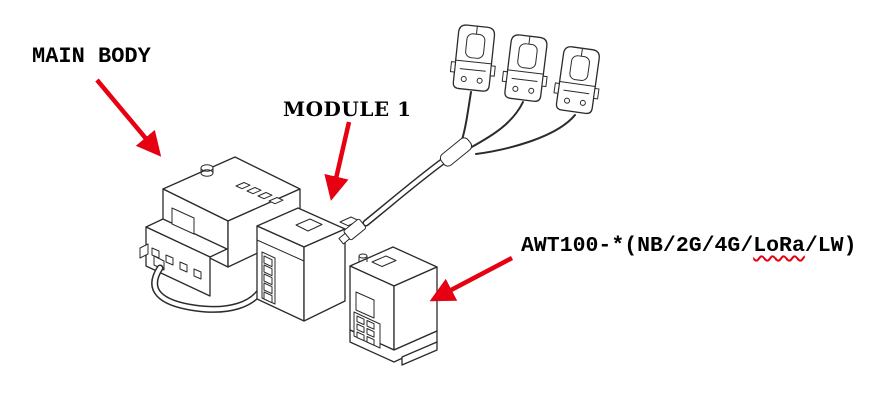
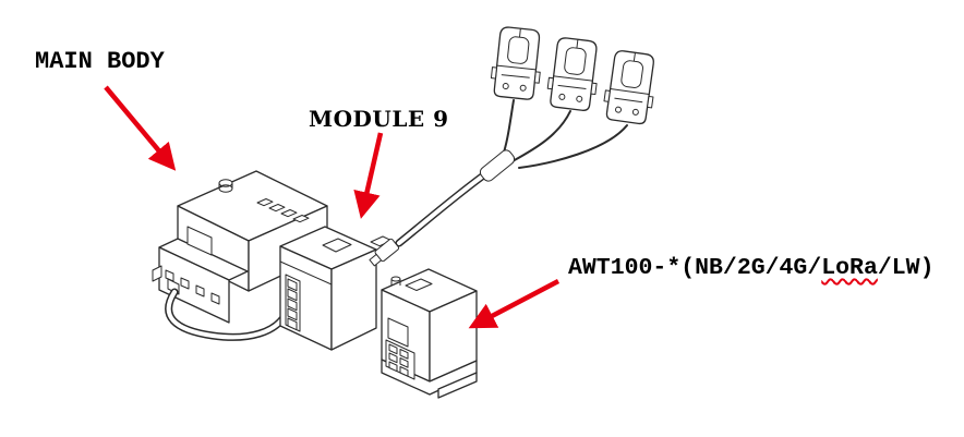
  MAIN BODY
- MODULE 1
+ MODULE 9
  AWT100-*(NB/2G/4G/LoRa/LW)
